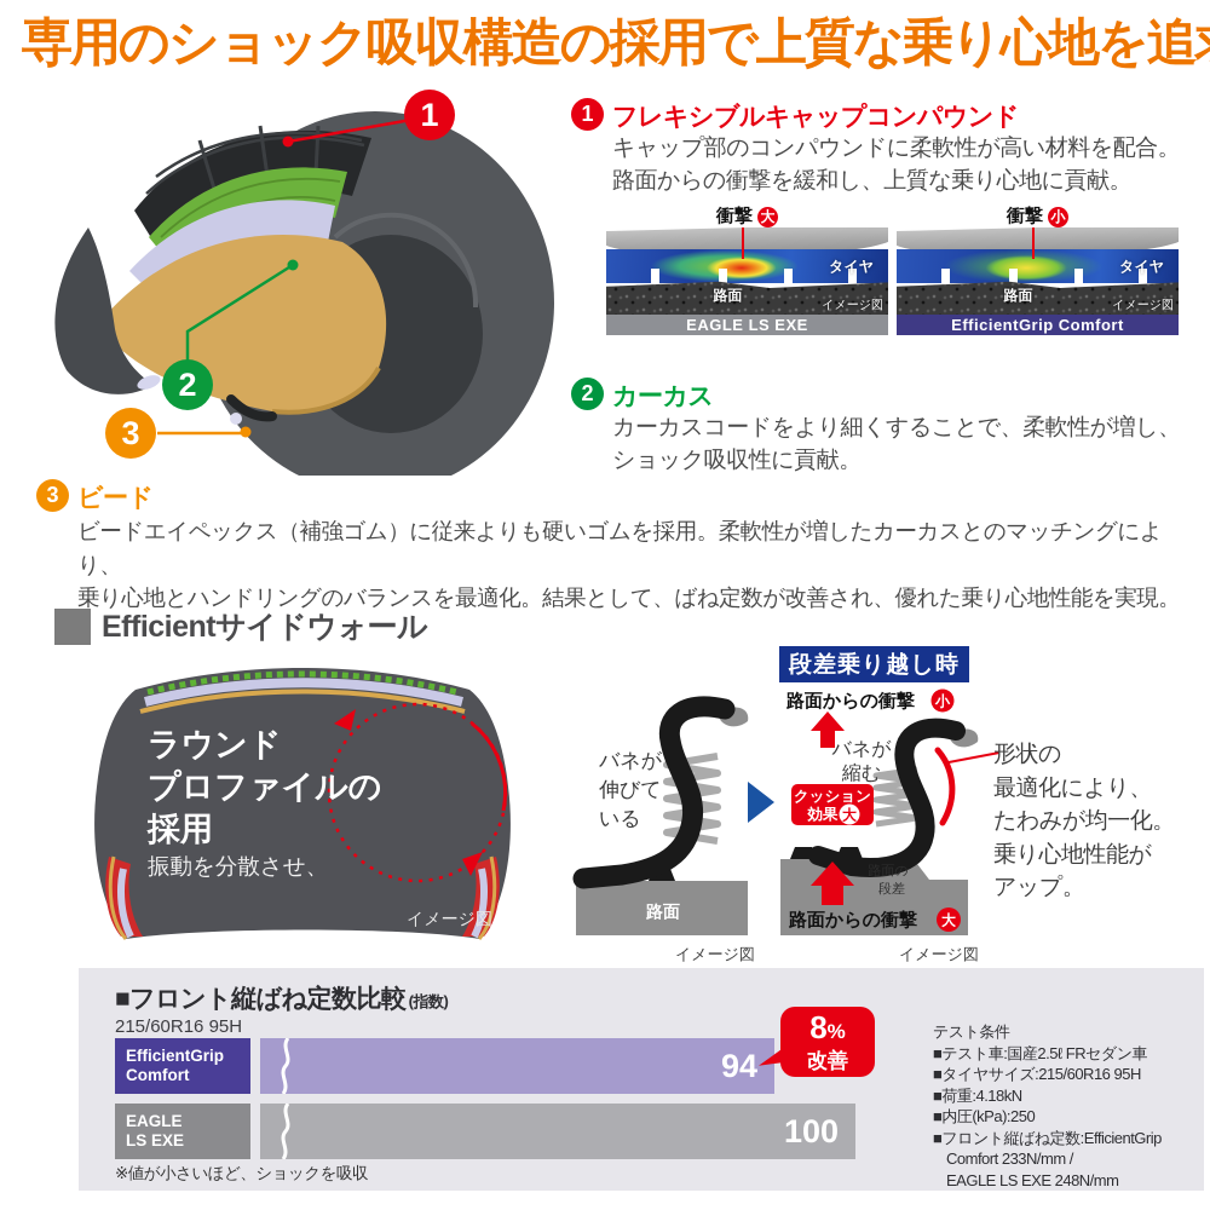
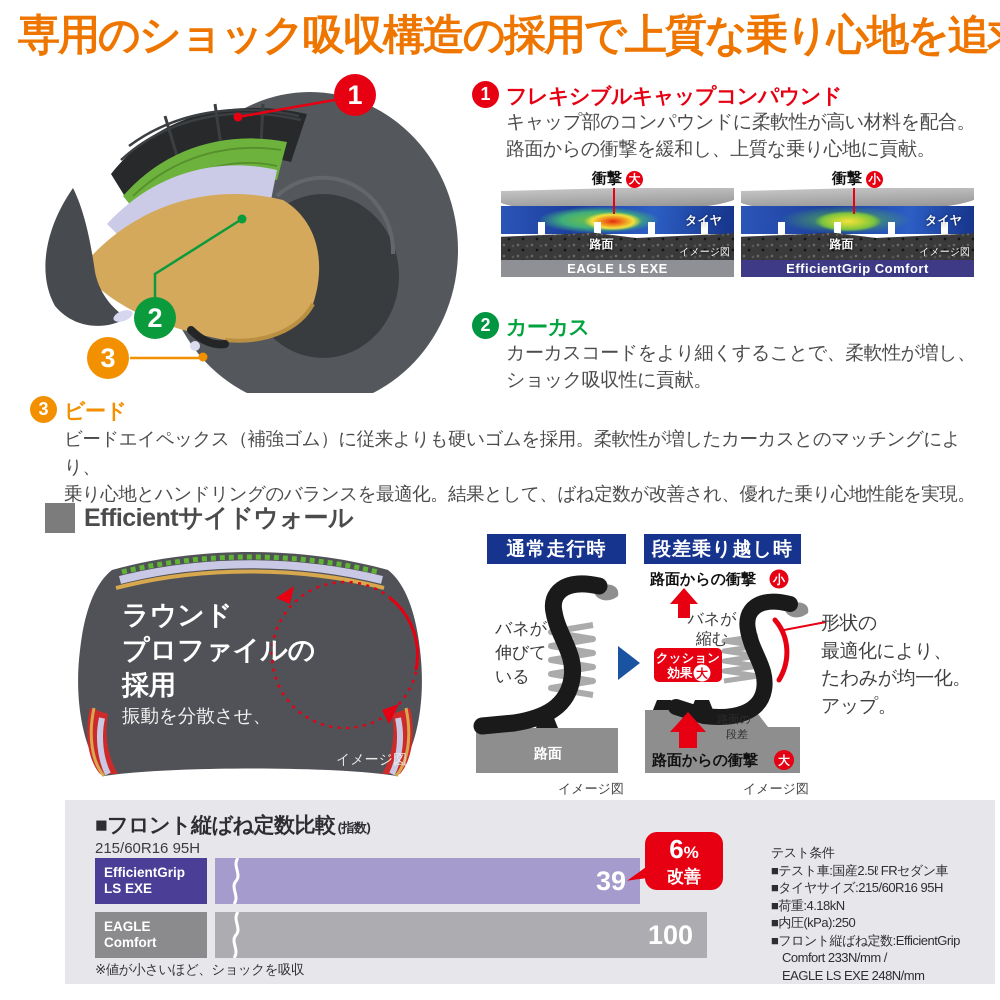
  専用のショック吸収構造の採用で上質な乗り心地を追
  1
  2
  3
  1
  フレキシブルキャップコンパウンド
  キャップ部のコンパウンドに柔軟性が高い材料を配合。
  路面からの衝撃を緩和し、上質な乗り心地に貢献。
  衝撃
  大
  タイヤ
  路面
  イメージ図
  EAGLE LS EXE
  衝撃
  小
  タイヤ
  路面
  イメージ図
  EfficientGrip Comfort
  2
  カーカス
  カーカスコードをより細くすることで、柔軟性が増し、
  ショック吸収性に貢献。
  3
  ビード
  ビードエイペックス（補強ゴム）に従来よりも硬いゴムを採用。柔軟性が増したカーカスとのマッチングにより、
  乗り心地とハンドリングのバランスを最適化。結果として、ばね定数が改善され、優れた乗り心地性能を実現。
  Efficientサイドウォール
  ラウンド
  プロファイルの
  採用
  振動を分散させ、
  イメージ図
+ 通常走行時
  段差乗り越し時
  バネが
  伸びて
  いる
  路面
  イメージ図
  路面からの衝撃
  小
  バネが
  縮む
  クッション
  効果
  大
  路面の
  段差
  路面からの衝撃
  大
  イメージ図
  形状の
  最適化により、
  たわみが均一化。
- 乗り心地性能が
  アップ。
  ■フロント縦ばね定数比較 (指数)
  215/60R16 95H
  EfficientGrip
- Comfort
+ LS EXE
- 94
+ 39
  EAGLE
- LS EXE
+ Comfort
  100
  ※値が小さいほど、ショックを吸収
- 8%
+ 6%
  改善
  テスト条件
  ■テスト車:国産2.5ℓ FRセダン車
  ■タイヤサイズ:215/60R16 95H
  ■荷重:4.18kN
  ■内圧(kPa):250
  ■フロント縦ばね定数:EfficientGrip
  Comfort 233N/mm /
  EAGLE LS EXE 248N/mm
